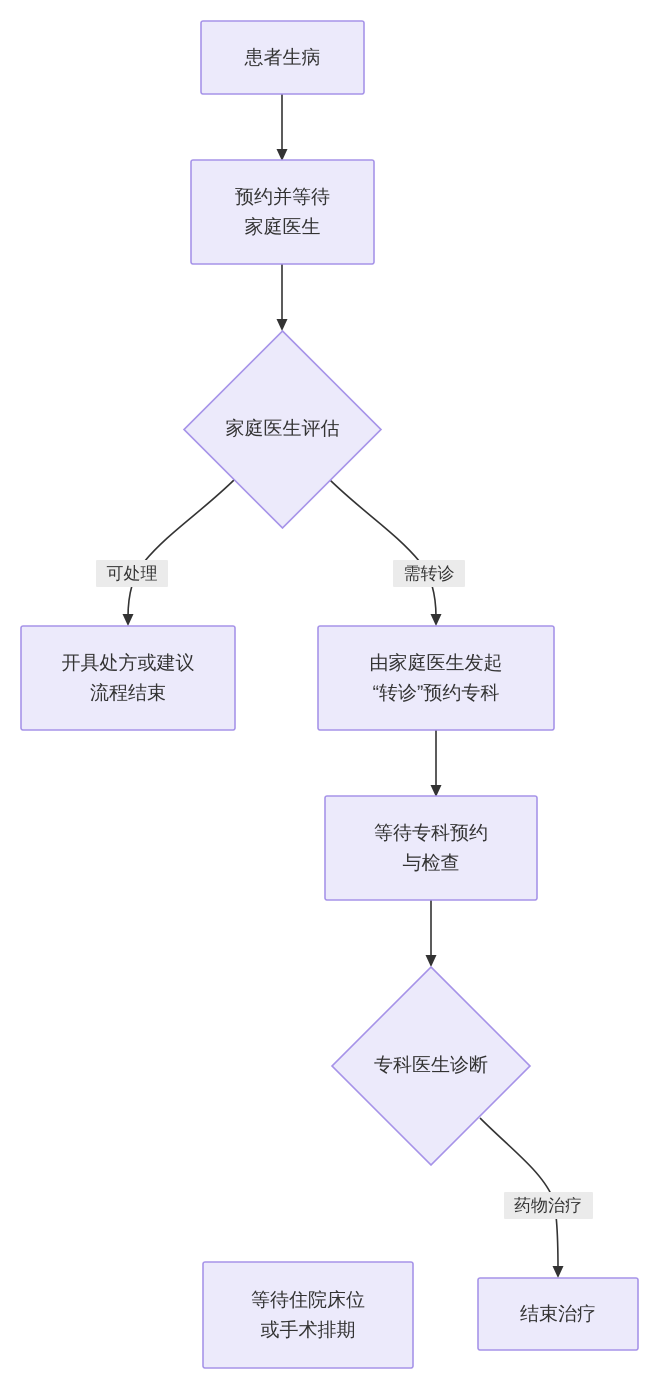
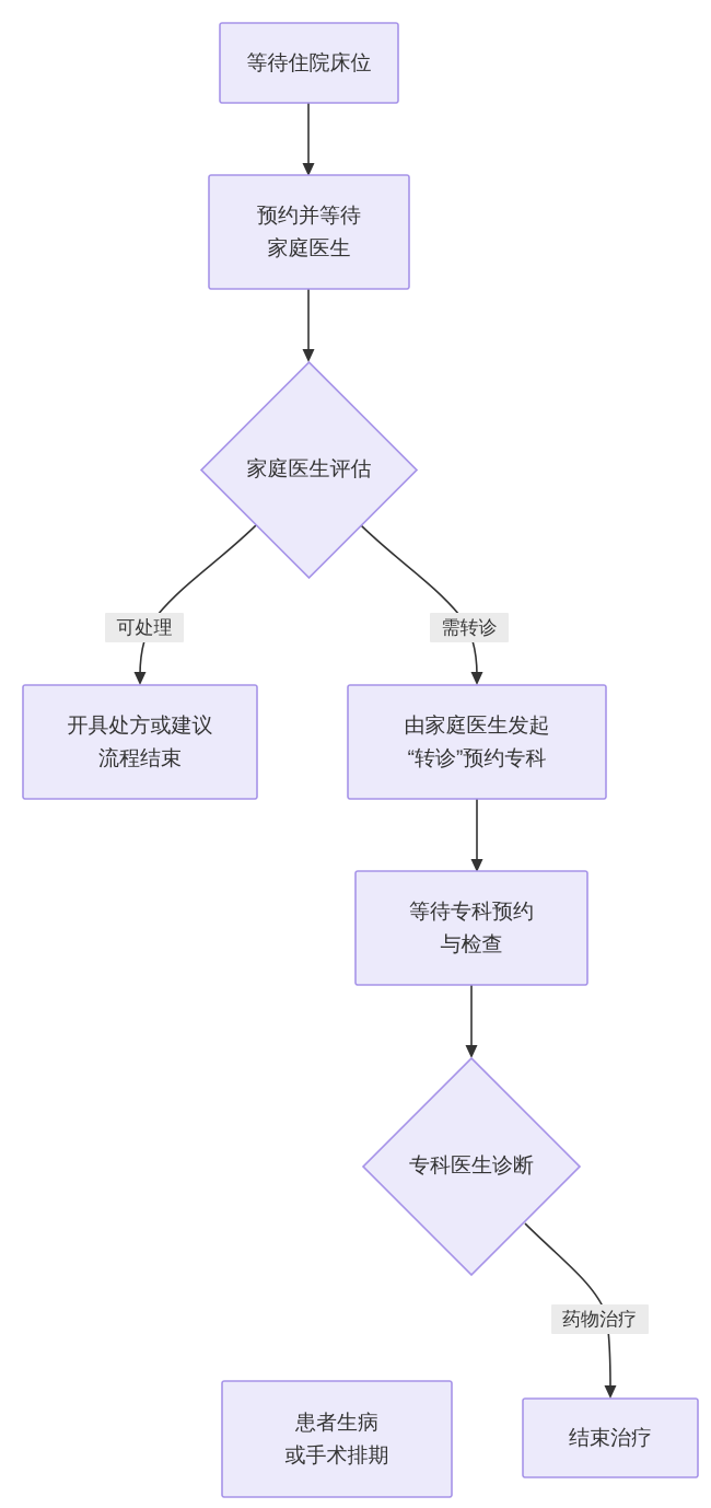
  可处理
  需转诊
  药物治疗
- 患者生病
+ 等待住院床位
  预约并等待
  家庭医生
  家庭医生评估
  开具处方或建议
  流程结束
  由家庭医生发起
  “转诊”预约专科
  等待专科预约
  与检查
  专科医生诊断
- 等待住院床位
+ 患者生病
  或手术排期
  结束治疗
